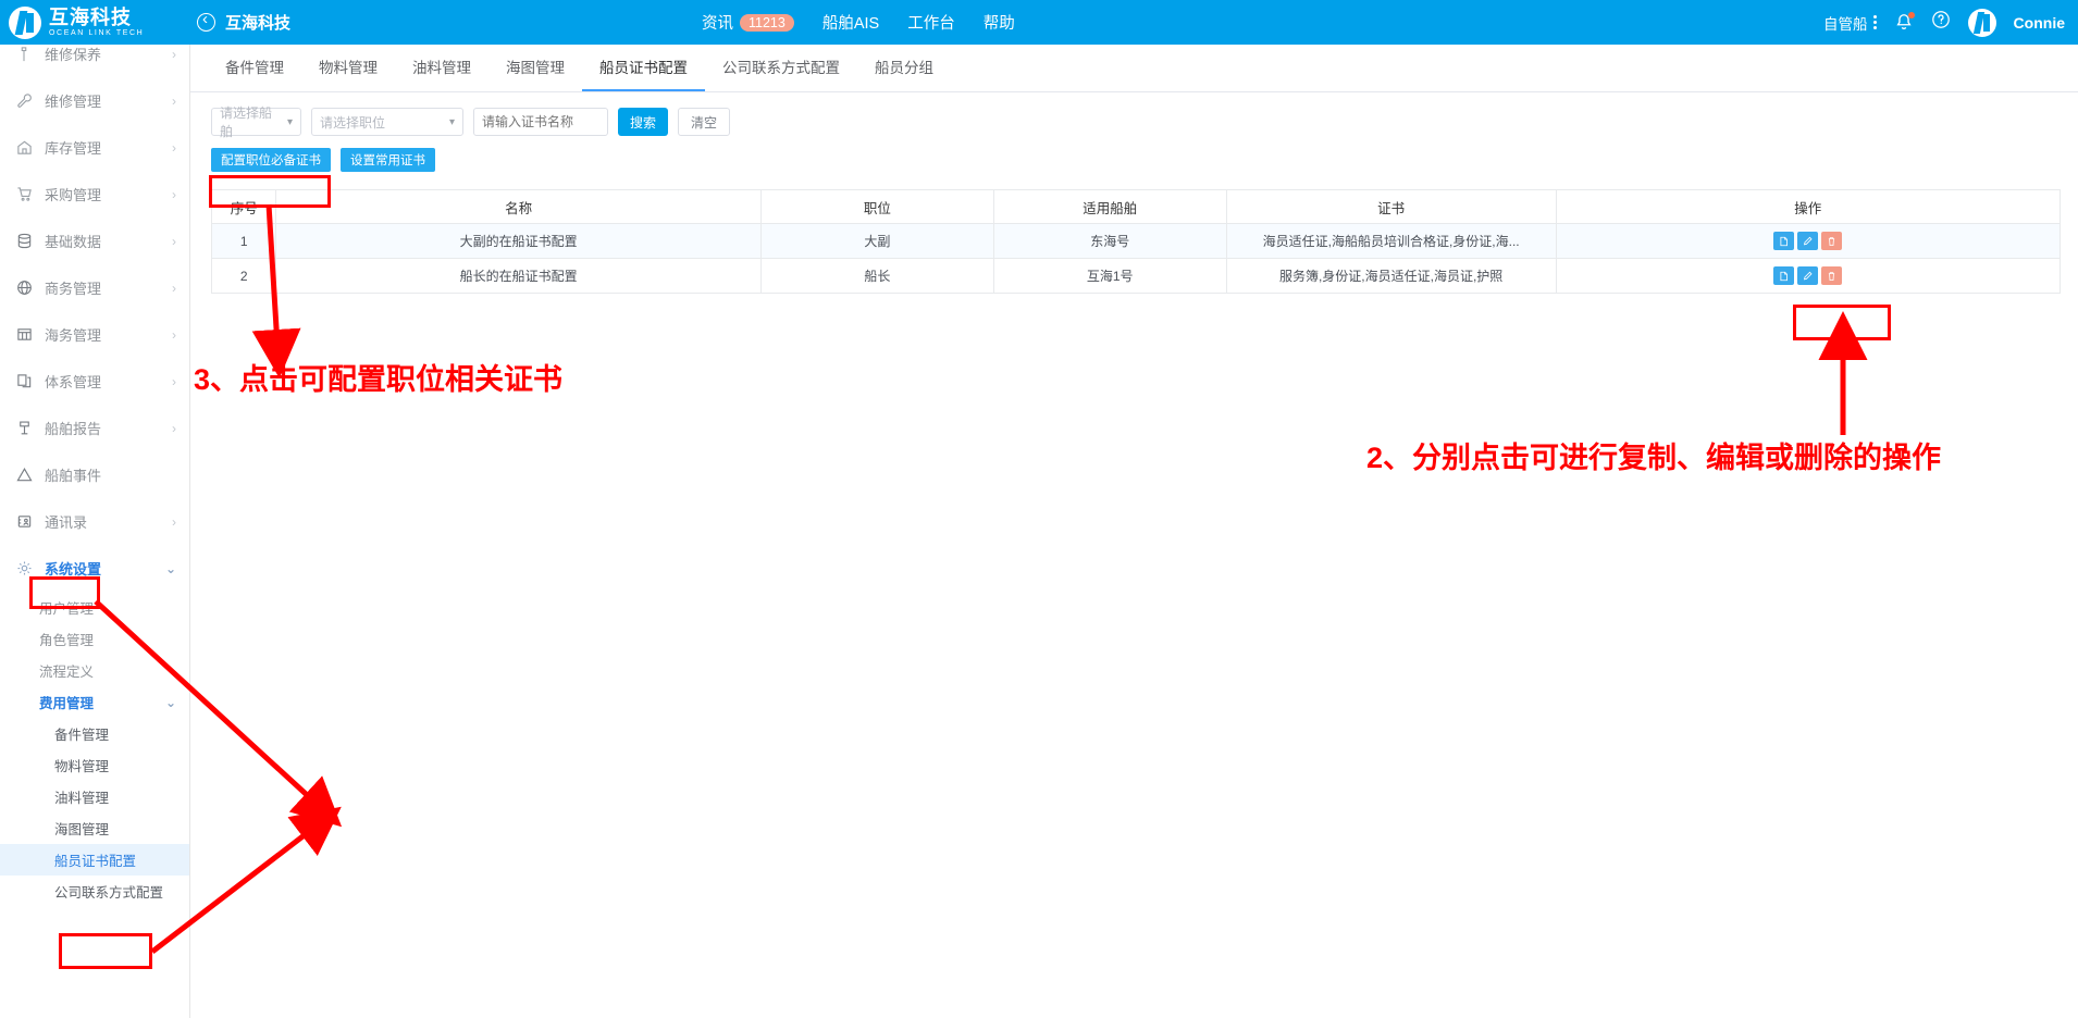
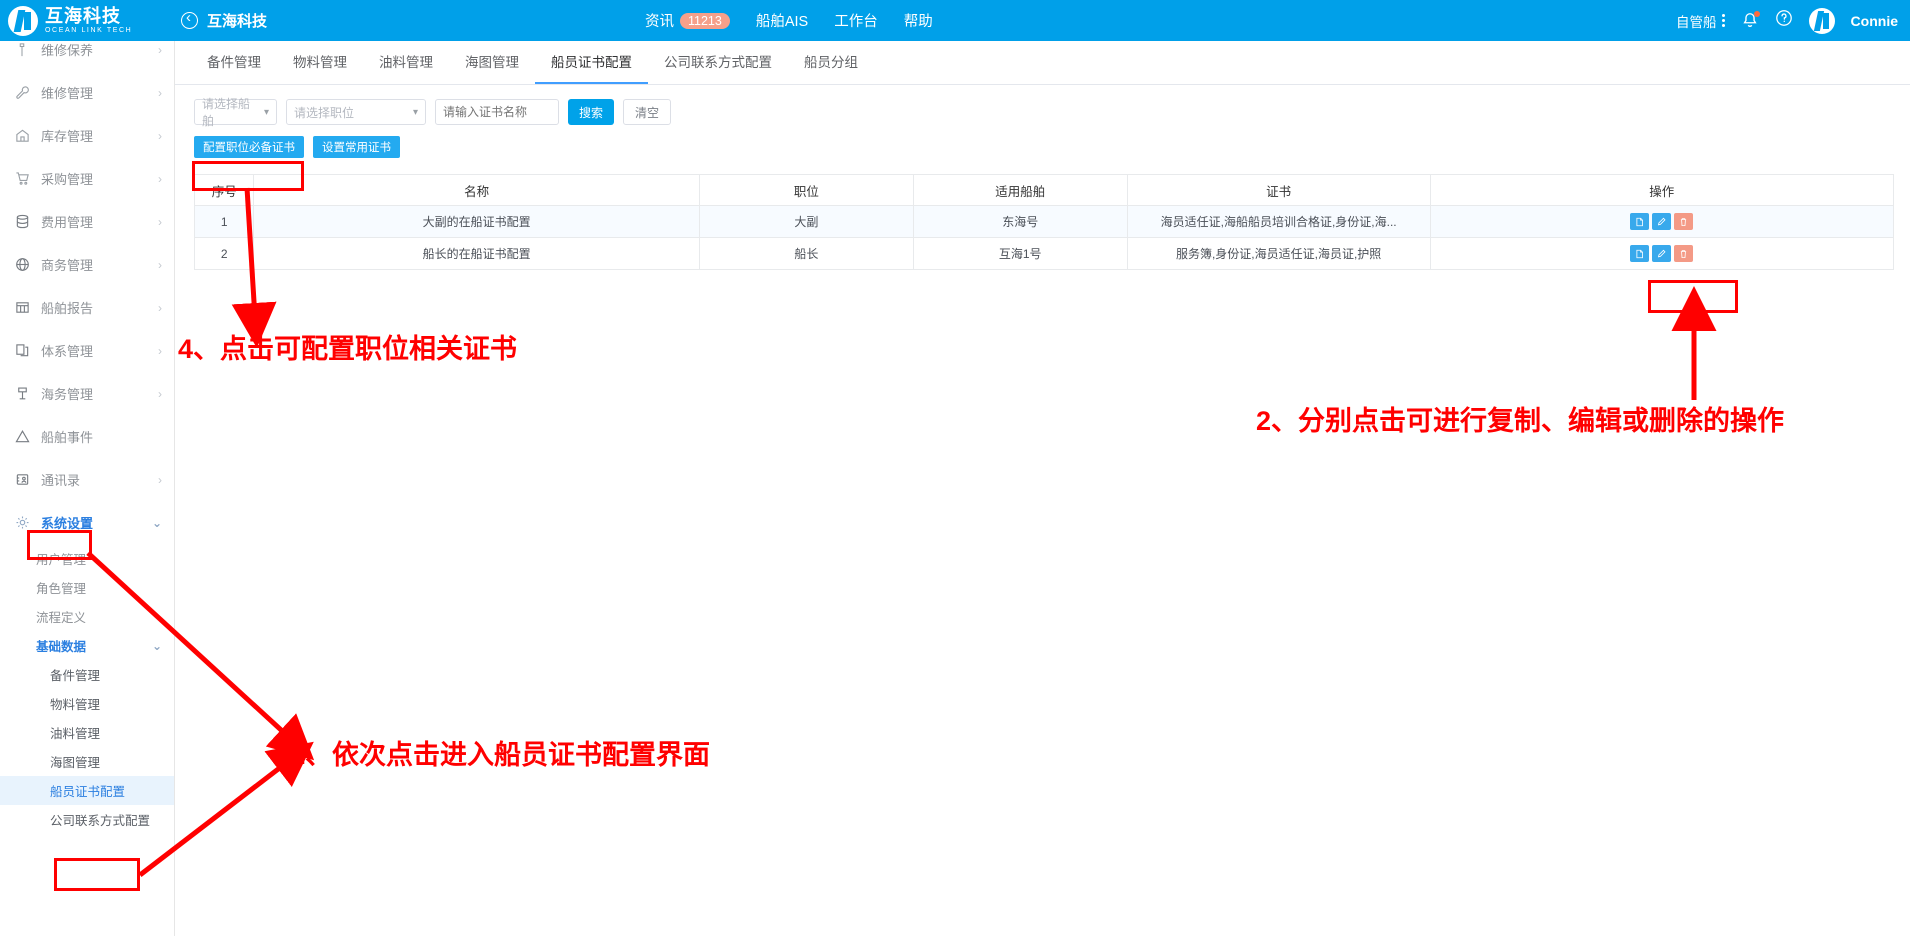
  互海科技
  互海科技
  资讯 11213
  船舶AIS
  工作台
  帮助
  自管船
  Connie
  维修保养
  ›
  维修管理
  ›
  库存管理
  ›
  采购管理
  ›
- 基础数据
+ 费用管理
  ›
  商务管理
  ›
- 海务管理
+ 船舶报告
  ›
  体系管理
  ›
- 船舶报告
+ 海务管理
  ›
  船舶事件
  通讯录
  ›
  系统设置
  ⌄
  用户管理
  角色管理
  流程定义
- 费用管理
+ 基础数据
  ⌄
  备件管理
  物料管理
  油料管理
  海图管理
  船员证书配置
  公司联系方式配置
  备件管理
  物料管理
  油料管理
  海图管理
  船员证书配置
  公司联系方式配置
  船员分组
  请选择船舶
  ▾
  请选择职位
  ▾
  请输入证书名称
  搜索
  清空
  配置职位必备证书
  设置常用证书
  序号	名称	职位	适用船舶	证书	操作
  1	大副的在船证书配置	大副	东海号	海员适任证,海船船员培训合格证,身份证,海...
  2	船长的在船证书配置	船长	互海1号	服务簿,身份证,海员适任证,海员证,护照
- 3、点击可配置职位相关证书
+ 4、点击可配置职位相关证书
  2、分别点击可进行复制、编辑或删除的操作
+ 1、依次点击进入船员证书配置界面
